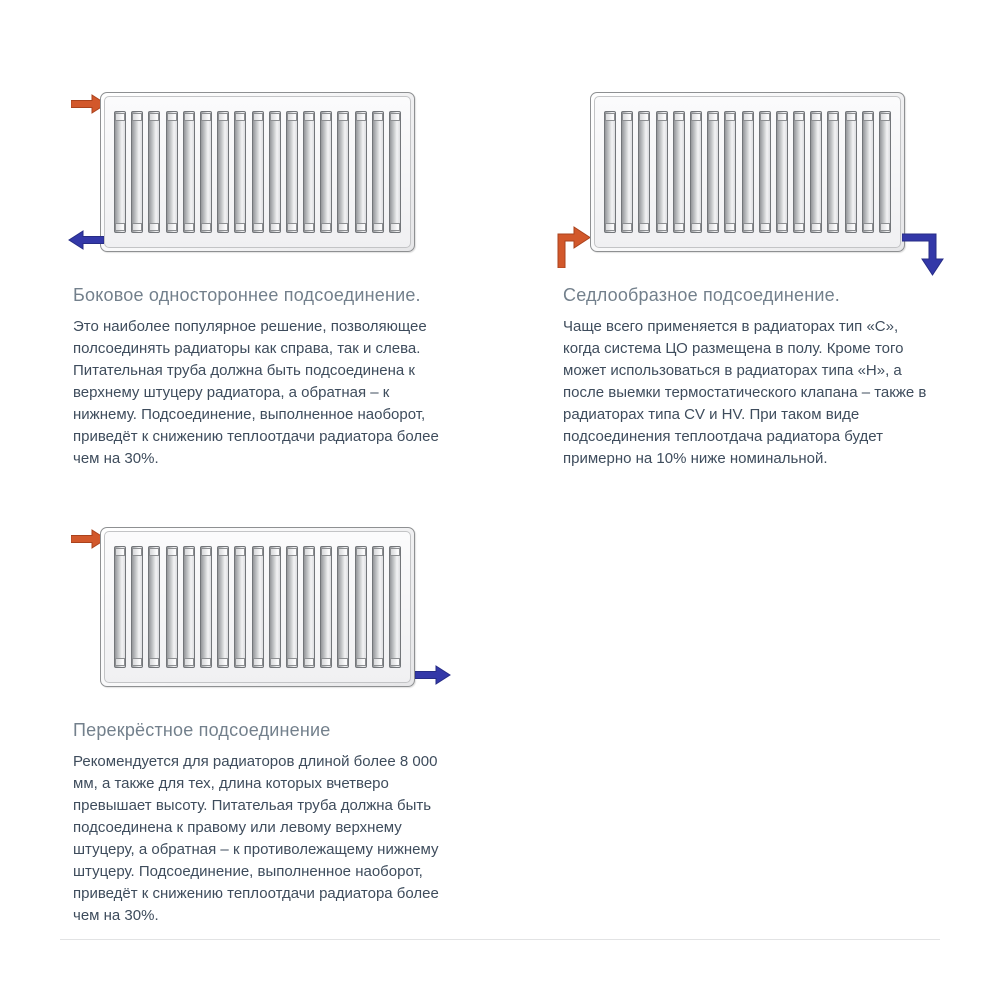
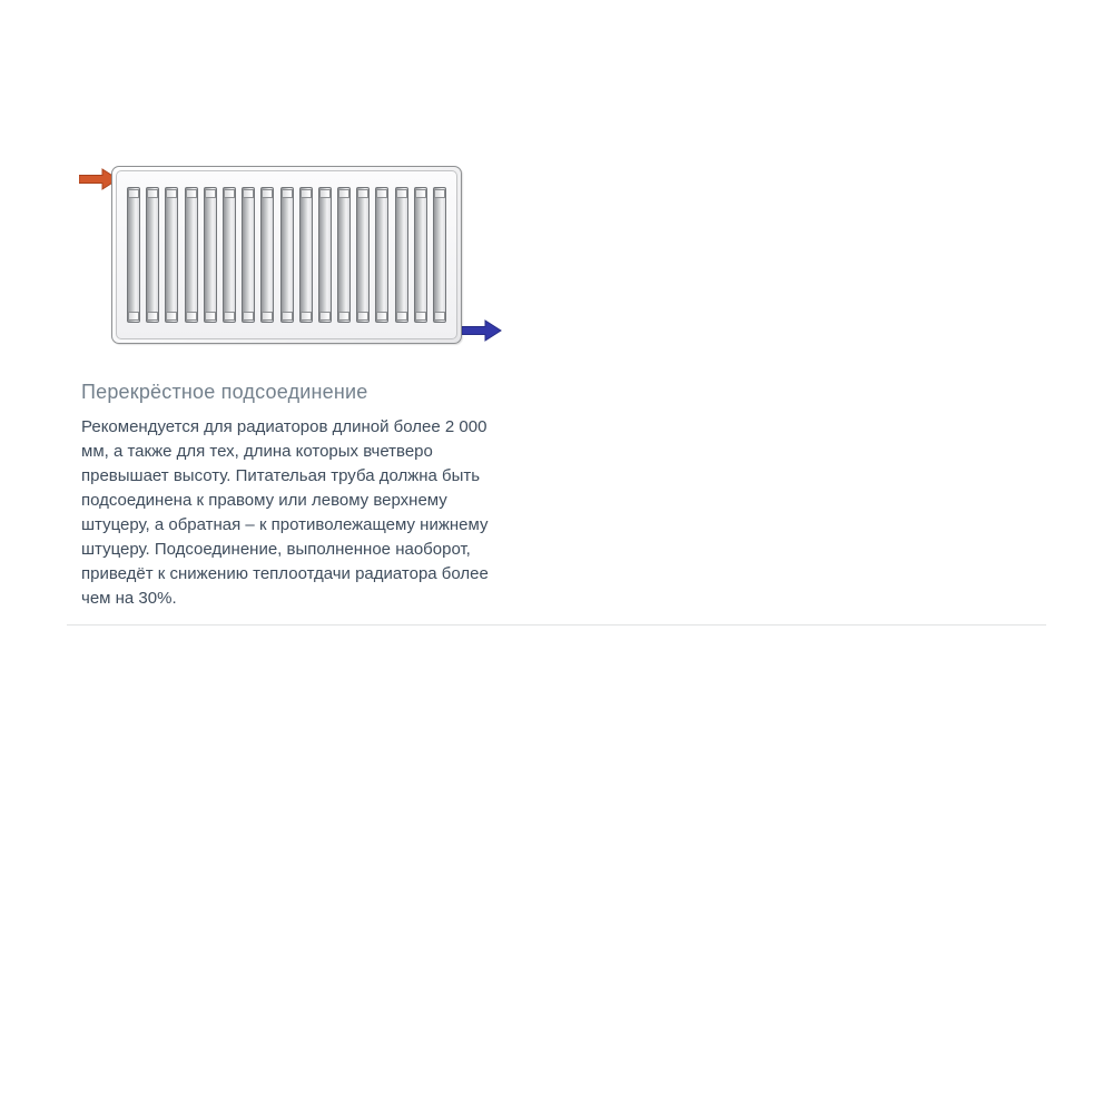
- Боковое одностороннее подсоединение.
- Это наиболее популярное решение, позволяющее полсоединять радиаторы как справа, так и слева. Питательная труба должна быть подсоединена к верхнему штуцеру радиатора, а обратная – к нижнему. Подсоединение, выполненное наоборот, приведёт к снижению теплоотдачи радиатора более чем на 30%.
- Седлообразное подсоединение.
- Чаще всего применяется в радиаторах тип «С», когда система ЦО размещена в полу. Кроме того может использоваться в радиаторах типа «Н», а после выемки термостатического клапана – также в радиаторах типа CV и HV. При таком виде подсоединения теплоотдача радиатора будет примерно на 10% ниже номинальной.
  Перекрёстное подсоединение
- Рекомендуется для радиаторов длиной более 8 000 мм, а также для тех, длина которых вчетверо превышает высоту. Питательая труба должна быть подсоединена к правому или левому верхнему штуцеру, а обратная – к противолежащему нижнему штуцеру. Подсоединение, выполненное наоборот, приведёт к снижению теплоотдачи радиатора более чем на 30%.
+ Рекомендуется для радиаторов длиной более 2 000 мм, а также для тех, длина которых вчетверо превышает высоту. Питательая труба должна быть подсоединена к правому или левому верхнему штуцеру, а обратная – к противолежащему нижнему штуцеру. Подсоединение, выполненное наоборот, приведёт к снижению теплоотдачи радиатора более чем на 30%.
